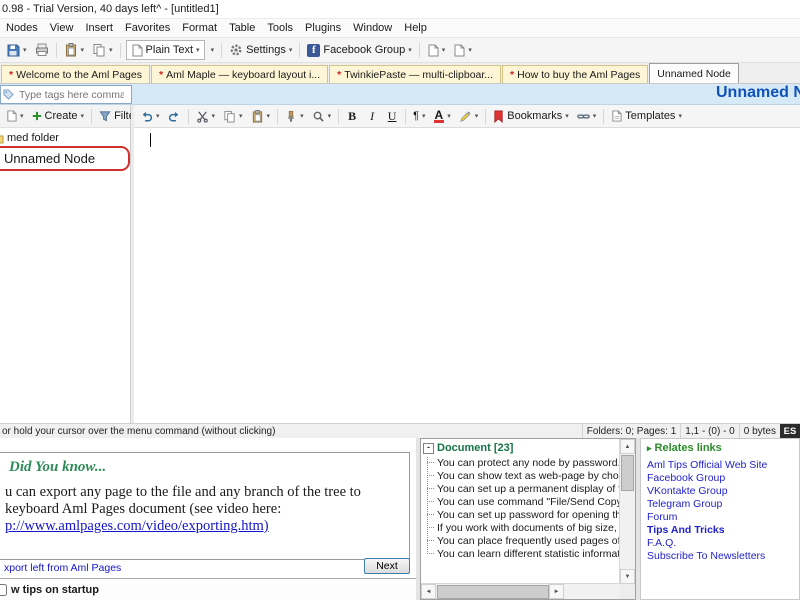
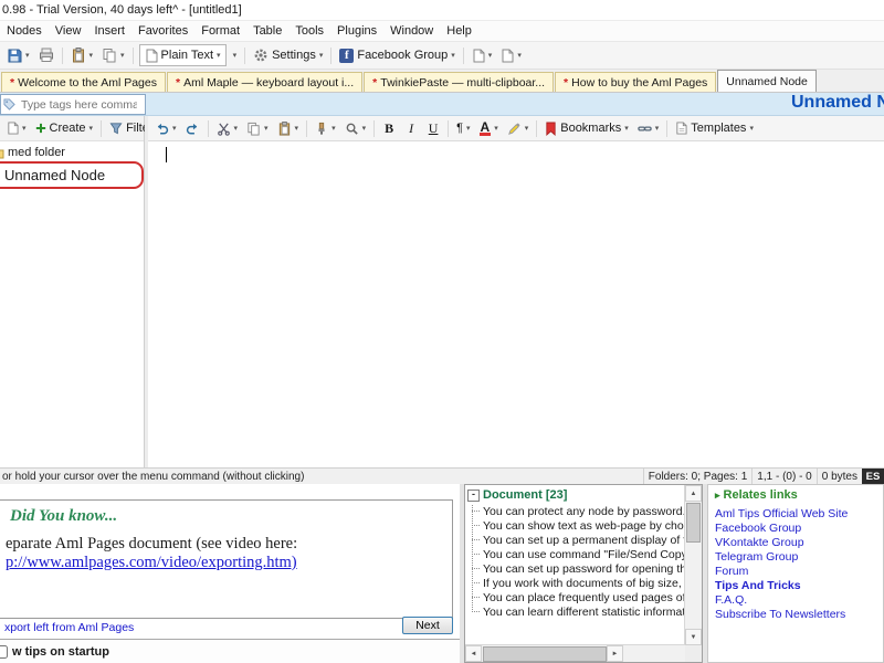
  0.98 - Trial Version, 40 days left^ - [untitled1]
  Nodes
  View
  Insert
  Favorites
  Format
  Table
  Tools
  Plugins
  Window
  Help
  Plain Text
  Settings
  f
  Facebook Group
  *
  Welcome to the Aml Pages
  *
  Aml Maple — keyboard layout i...
  *
  TwinkiePaste — multi-clipboar...
  *
  How to buy the Aml Pages
  Unnamed Node
  Type tags here comma
  Unnamed N
  Create
  med folder
  Unnamed Node
  B
  I
  U
  ¶
  A
  Bookmarks
  Templates
  or hold your cursor over the menu command (without clicking)
  Folders: 0; Pages: 1
  1,1 - (0) - 0
  0 bytes
  ES
  Did You know...
- u can export any page to the file and any branch of the tree to
- keyboard Aml Pages document (see video here:
+ eparate Aml Pages document (see video here:
  p://www.amlpages.com/video/exporting.htm)
  xport left from Aml Pages
  Next
  w tips on startup
  -
  Document [23]
  You can protect any node by password
  You can show text as web-page by cho
  You can set up a permanent display of
  You can use command "File/Send Cop
  You can set up password for opening t
  If you work with documents of big size,
  You can place frequently used pages o
  You can learn different statistic informa
  ▸
  Relates links
  Aml Tips Official Web Site
  Facebook Group
  VKontakte Group
  Telegram Group
  Forum
  Tips And Tricks
  F.A.Q.
  Subscribe To Newsletters
